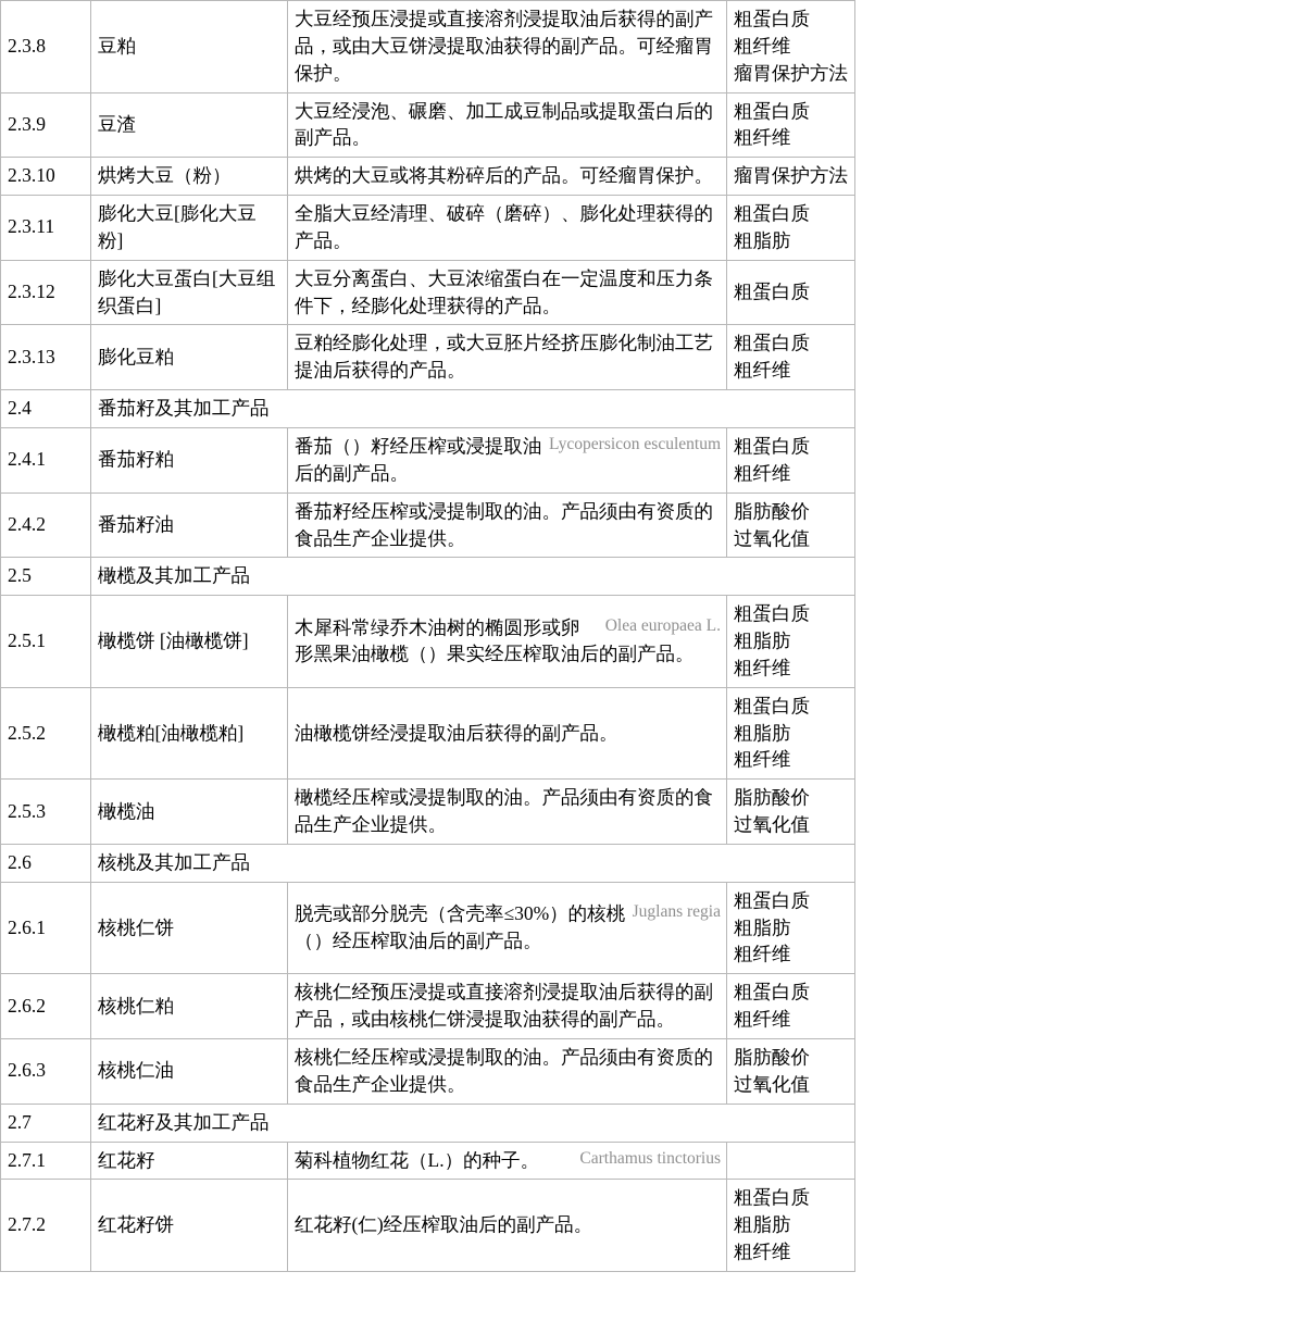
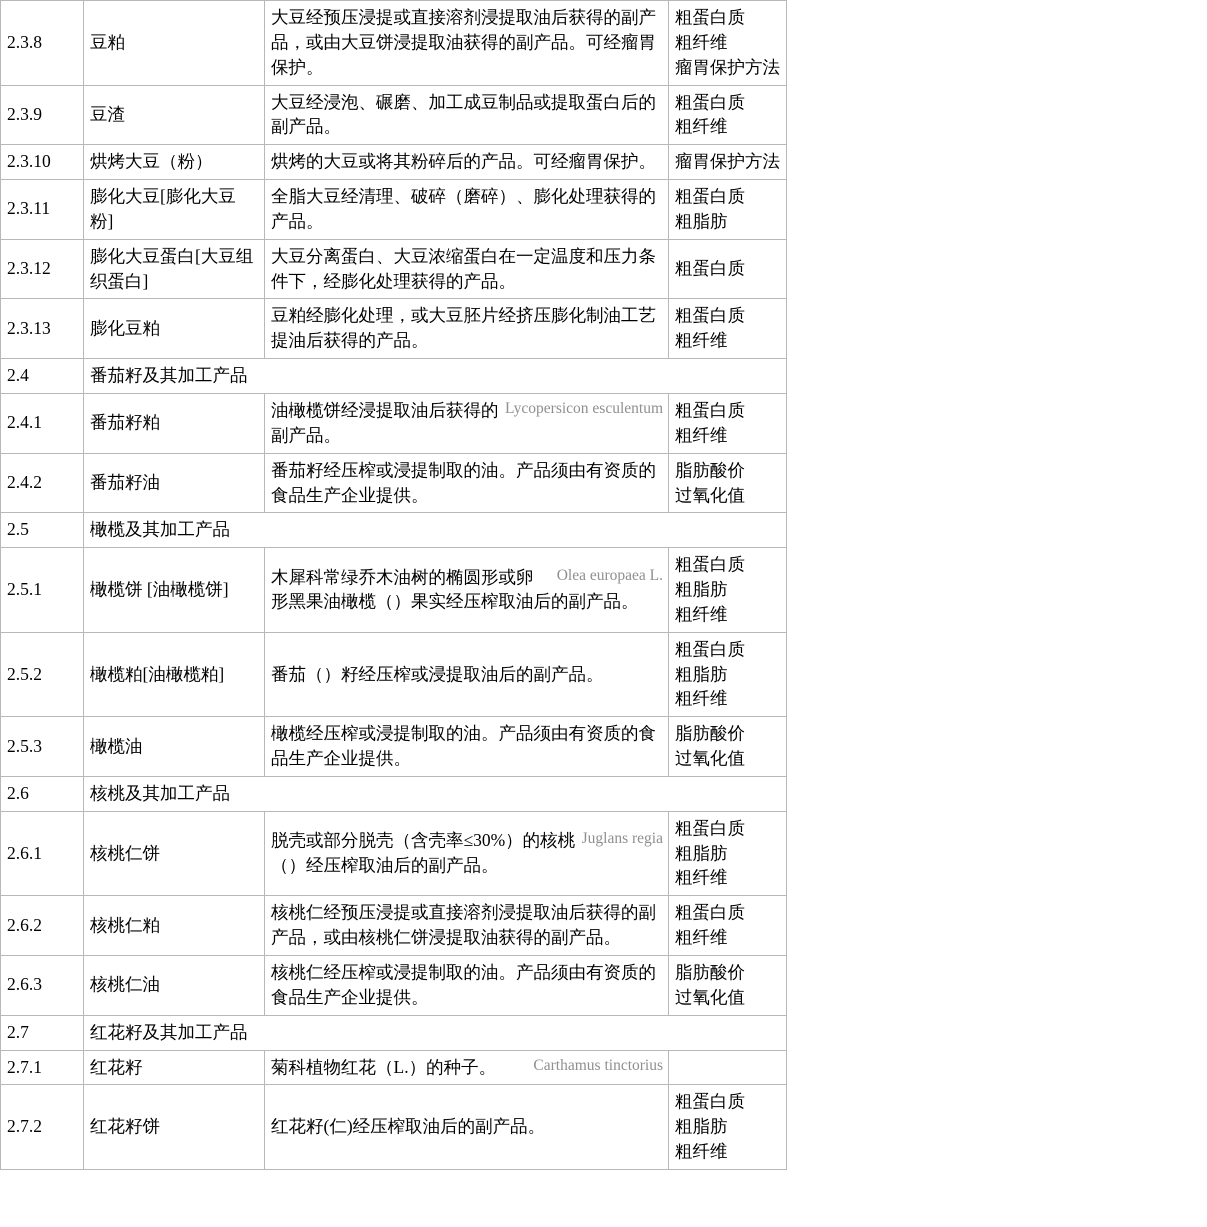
  2.3.8	豆粕	大豆经预压浸提或直接溶剂浸提取油后获得的副产品，或由大豆饼浸提取油获得的副产品。可经瘤胃保护。	粗蛋白质粗纤维瘤胃保护方法
  2.3.9	豆渣	大豆经浸泡、碾磨、加工成豆制品或提取蛋白后的副产品。	粗蛋白质粗纤维
  2.3.10	烘烤大豆（粉）	烘烤的大豆或将其粉碎后的产品。可经瘤胃保护。	瘤胃保护方法
  2.3.11	膨化大豆[膨化大豆粉]	全脂大豆经清理、破碎（磨碎）、膨化处理获得的产品。	粗蛋白质粗脂肪
  2.3.12	膨化大豆蛋白[大豆组织蛋白]	大豆分离蛋白、大豆浓缩蛋白在一定温度和压力条件下，经膨化处理获得的产品。	粗蛋白质
  2.3.13	膨化豆粕	豆粕经膨化处理，或大豆胚片经挤压膨化制油工艺提油后获得的产品。	粗蛋白质粗纤维
  2.4	番茄籽及其加工产品
- 2.4.1	番茄籽粕	Lycopersicon esculentum番茄（）籽经压榨或浸提取油后的副产品。	粗蛋白质粗纤维
+ 2.4.1	番茄籽粕	Lycopersicon esculentum油橄榄饼经浸提取油后获得的副产品。	粗蛋白质粗纤维
  2.4.2	番茄籽油	番茄籽经压榨或浸提制取的油。产品须由有资质的食品生产企业提供。	脂肪酸价过氧化值
  2.5	橄榄及其加工产品
  2.5.1	橄榄饼 [油橄榄饼]	Olea europaea L.木犀科常绿乔木油树的椭圆形或卵形黑果油橄榄（）果实经压榨取油后的副产品。	粗蛋白质粗脂肪粗纤维
- 2.5.2	橄榄粕[油橄榄粕]	油橄榄饼经浸提取油后获得的副产品。	粗蛋白质粗脂肪粗纤维
+ 2.5.2	橄榄粕[油橄榄粕]	番茄（）籽经压榨或浸提取油后的副产品。	粗蛋白质粗脂肪粗纤维
  2.5.3	橄榄油	橄榄经压榨或浸提制取的油。产品须由有资质的食品生产企业提供。	脂肪酸价过氧化值
  2.6	核桃及其加工产品
  2.6.1	核桃仁饼	Juglans regia脱壳或部分脱壳（含壳率≤30%）的核桃（）经压榨取油后的副产品。	粗蛋白质粗脂肪粗纤维
  2.6.2	核桃仁粕	核桃仁经预压浸提或直接溶剂浸提取油后获得的副产品，或由核桃仁饼浸提取油获得的副产品。	粗蛋白质粗纤维
  2.6.3	核桃仁油	核桃仁经压榨或浸提制取的油。产品须由有资质的食品生产企业提供。	脂肪酸价过氧化值
  2.7	红花籽及其加工产品
  2.7.1	红花籽	Carthamus tinctorius菊科植物红花（L.）的种子。
  2.7.2	红花籽饼	红花籽(仁)经压榨取油后的副产品。	粗蛋白质粗脂肪粗纤维
